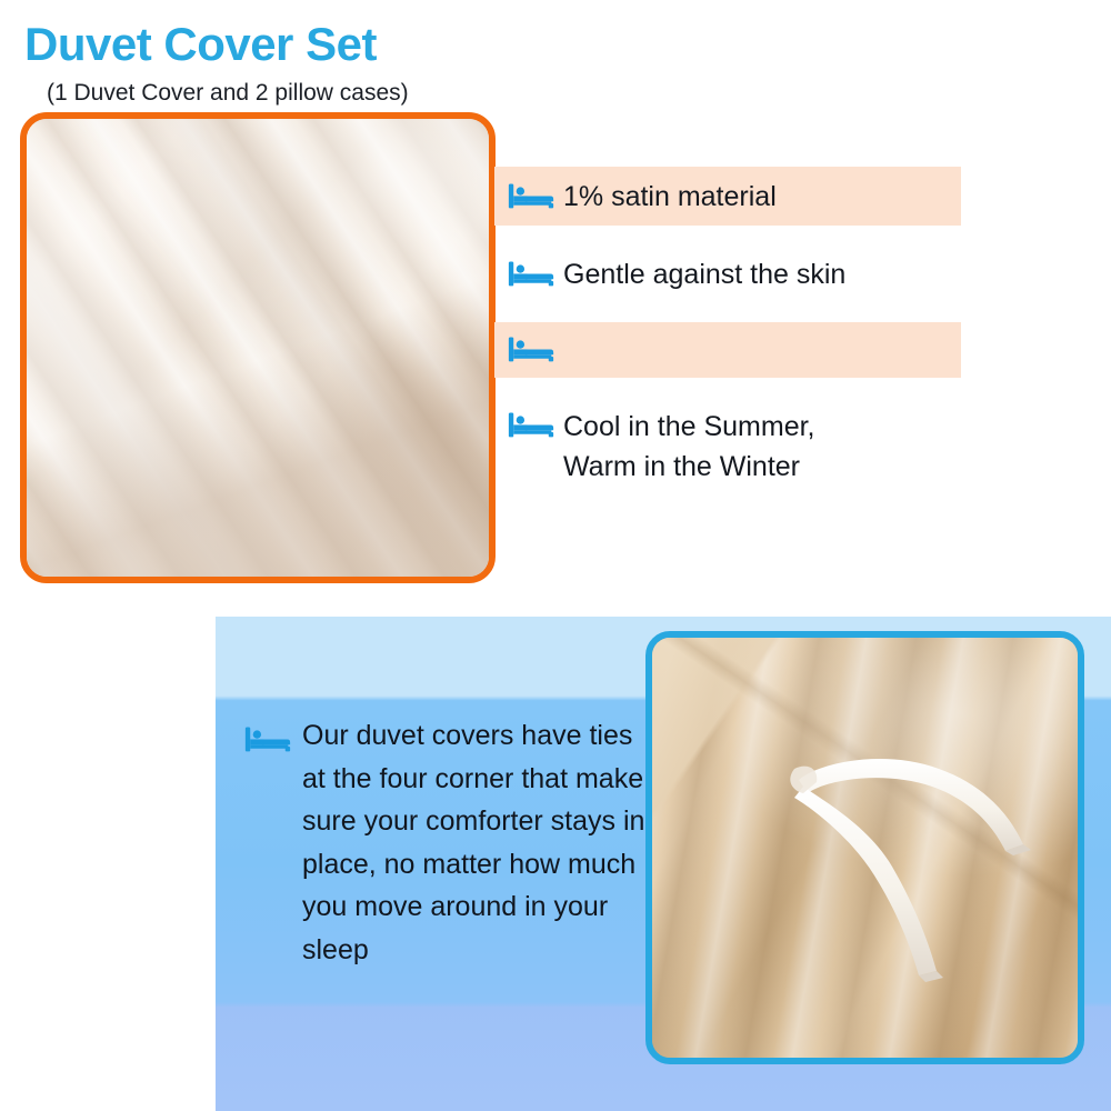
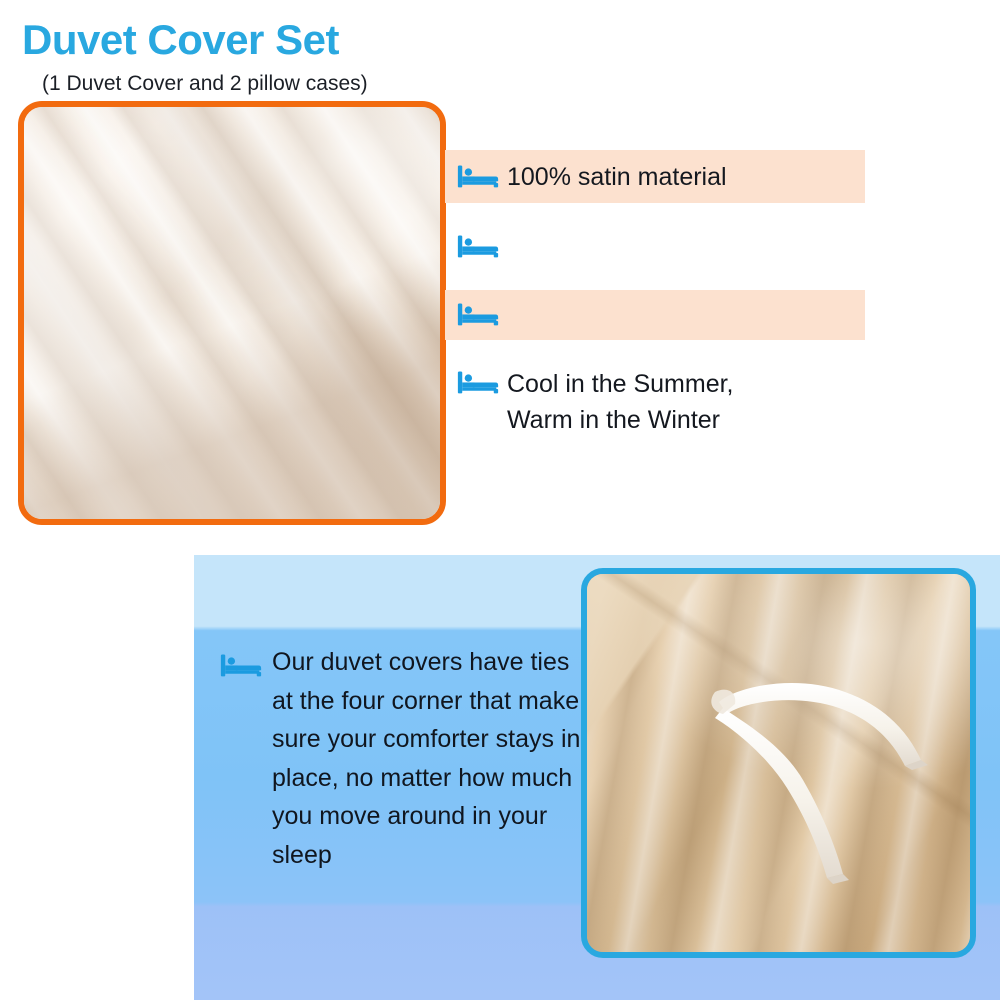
  Duvet Cover Set
  (1 Duvet Cover and 2 pillow cases)
- 1% satin material
+ 100% satin material
- Gentle against the skin
  Cool in the Summer,
  Warm in the Winter
  Our duvet covers have ties at the four corner that make sure your comforter stays in place, no matter how much you move around in your sleep
